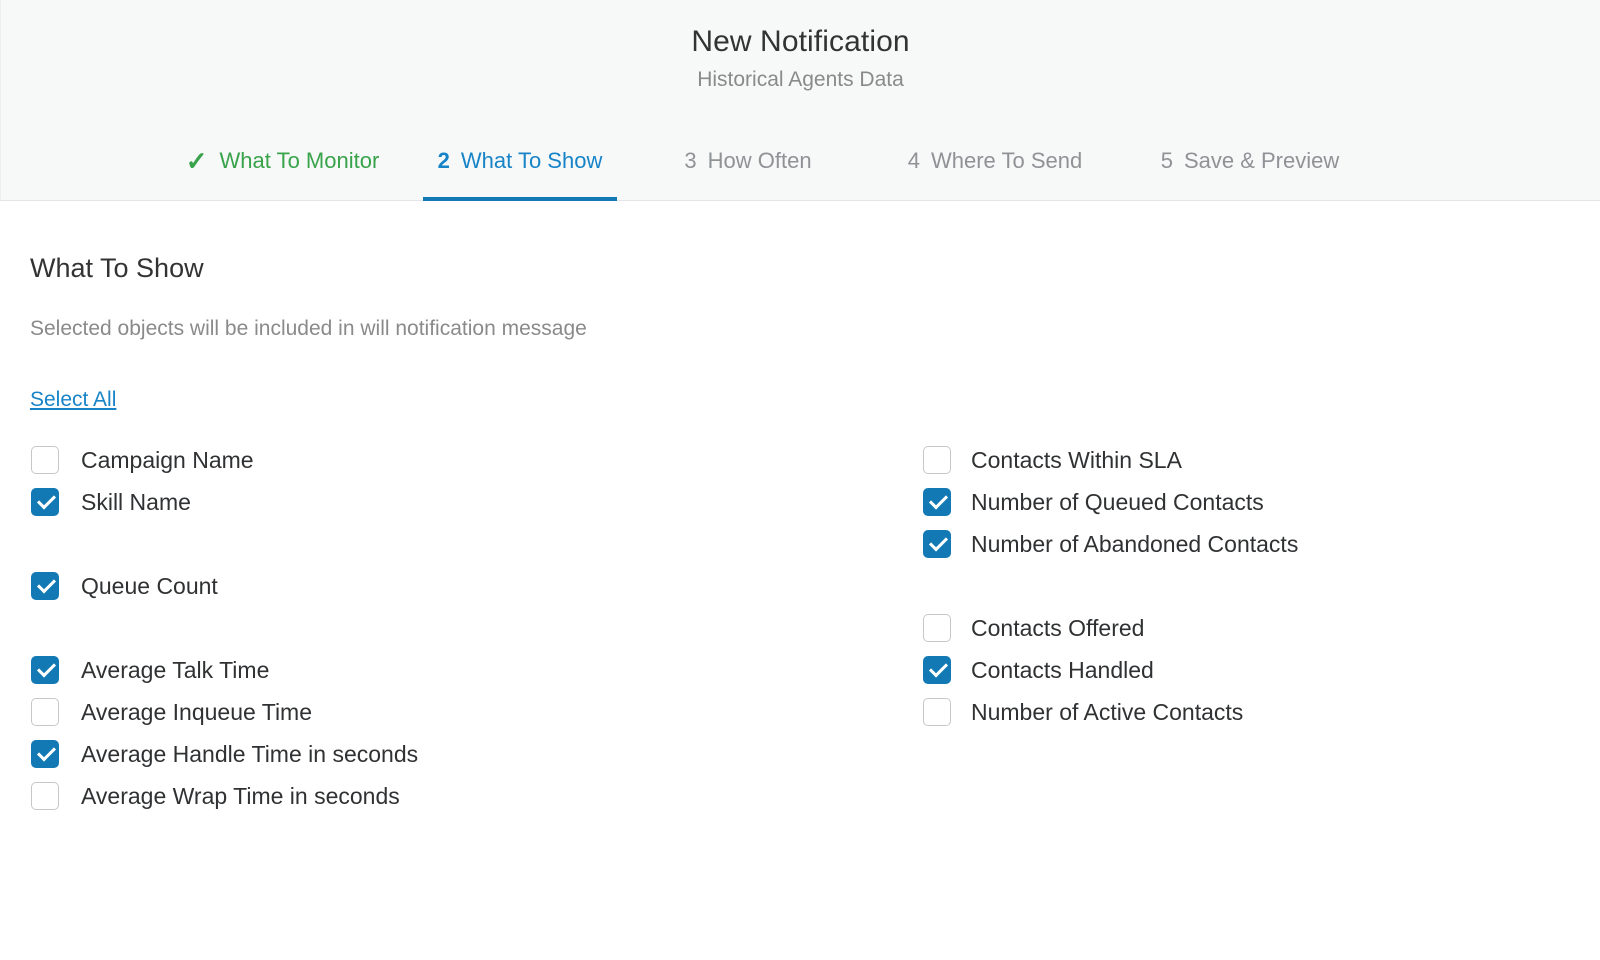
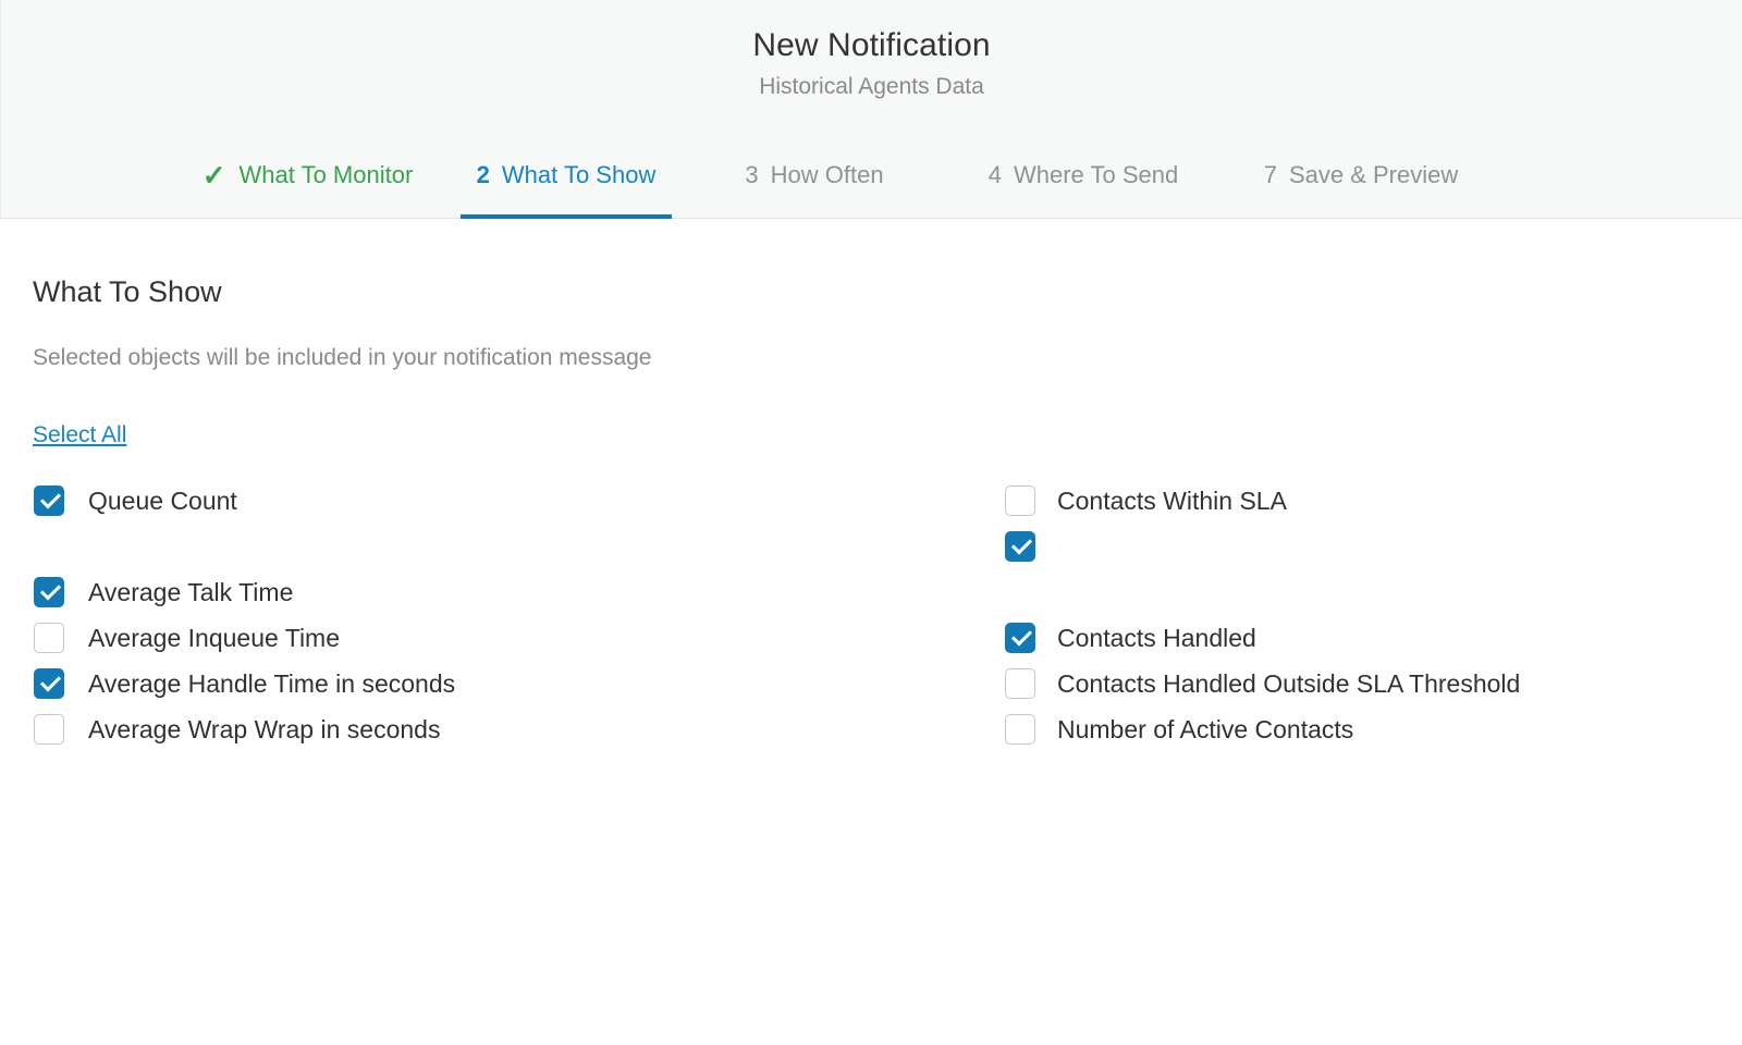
  New Notification
  Historical Agents Data
  ✓
  What To Monitor
  2
  What To Show
  3
  How Often
  4
  Where To Send
- 5
+ 7
  Save & Preview
  What To Show
- Selected objects will be included in will notification message
+ Selected objects will be included in your notification message
  Select All
- Campaign Name
- Skill Name
  Queue Count
  Average Talk Time
  Average Inqueue Time
  Average Handle Time in seconds
- Average Wrap Time in seconds
+ Average Wrap Wrap in seconds
  Contacts Within SLA
- Number of Queued Contacts
- Number of Abandoned Contacts
- Contacts Offered
  Contacts Handled
+ Contacts Handled Outside SLA Threshold
  Number of Active Contacts
